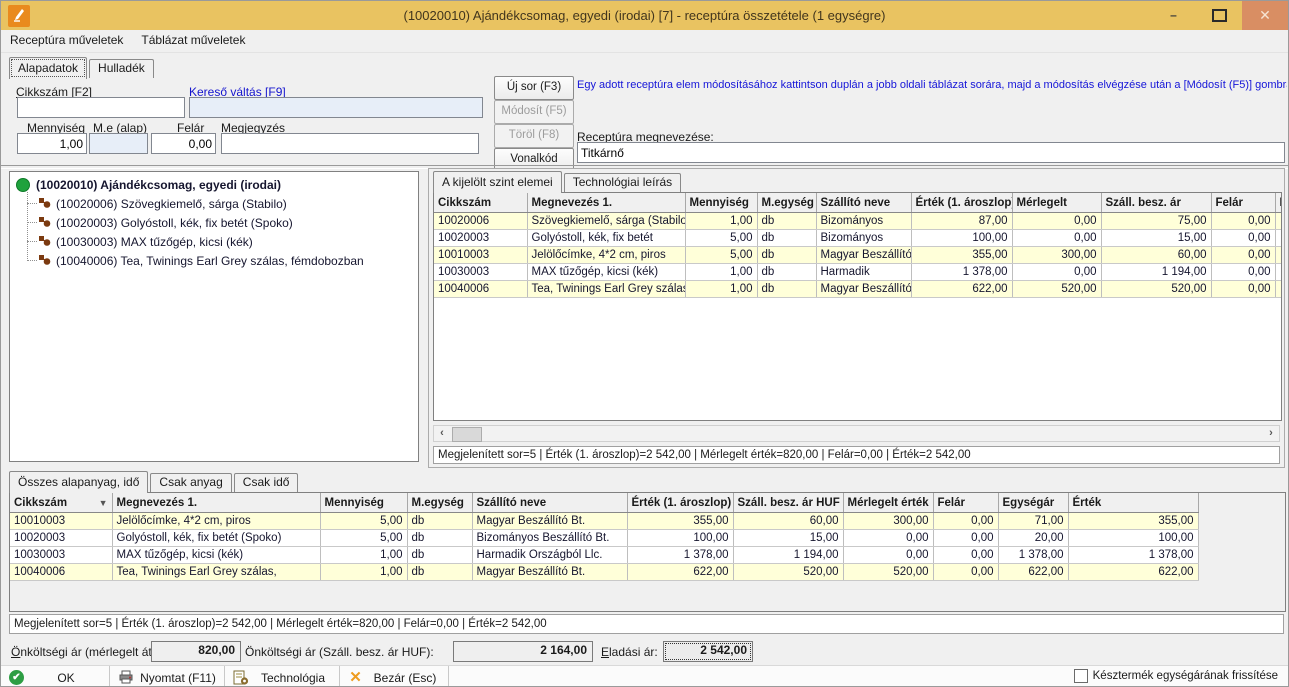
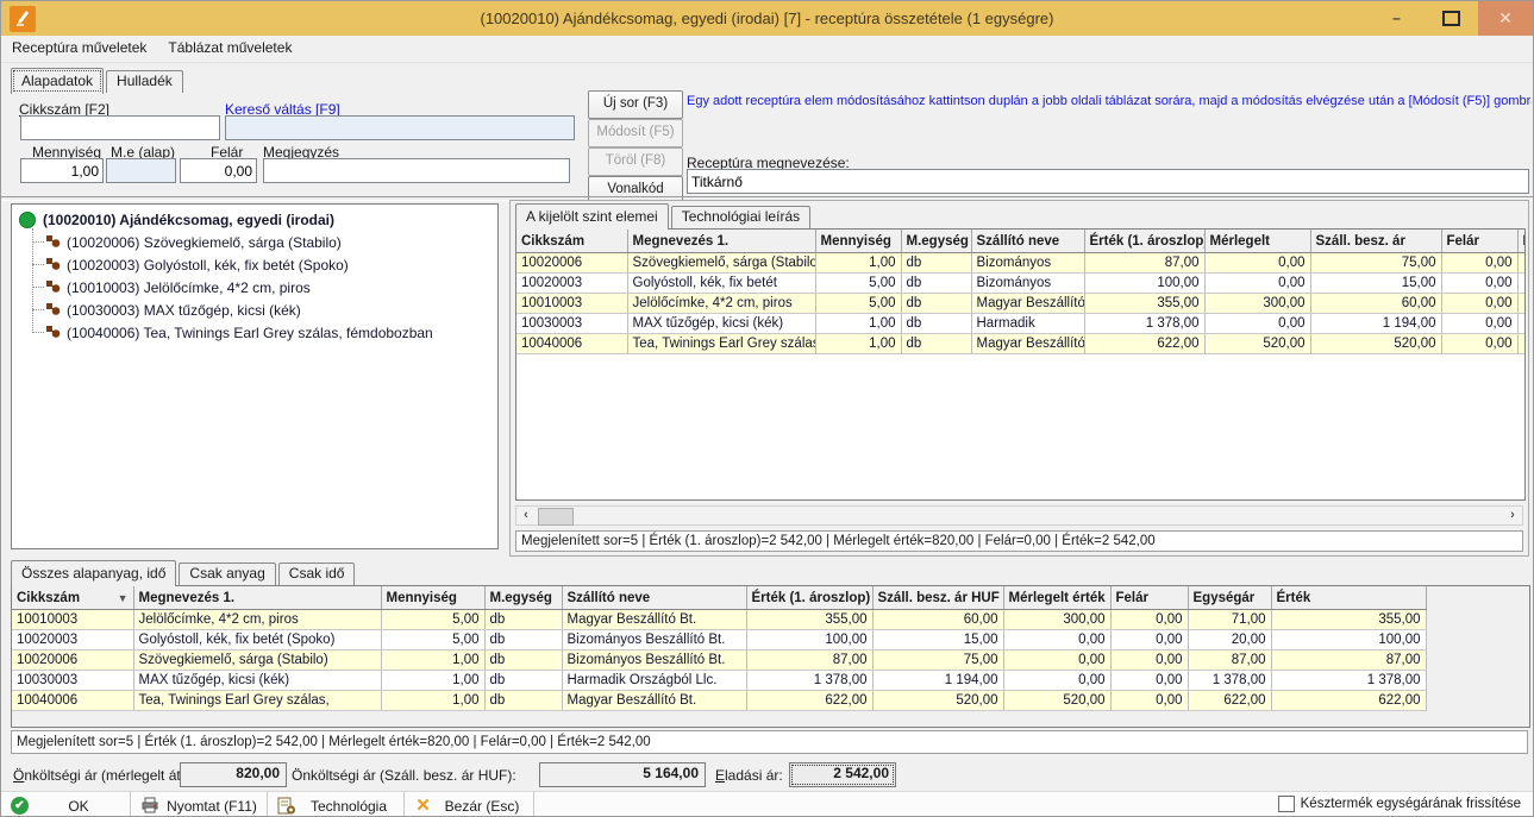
  (10020010) Ajándékcsomag, egyedi (irodai) [7] - receptúra összetétele (1 egységre)
  –
  ✕
  Receptúra műveletek Táblázat műveletek
  Alapadatok
  Hulladék
  Cikkszám [F2]
  Kereső váltás [F9]
  Mennyiség
  M.e (alap)
  Felár
  Megjegyzés
  1,00
  0,00
  Új sor (F3)
  Módosít (F5)
  Töröl (F8)
  Vonalkód
  Egy adott receptúra elem módosításához kattintson duplán a jobb oldali táblázat sorára, majd a módosítás elvégzése után a [Módosít (F5)] gombr
  Receptúra megnevezése:
  Titkárnő
  (10020010) Ajándékcsomag, egyedi (irodai)
  (10020006) Szövegkiemelő, sárga (Stabilo)
  (10020003) Golyóstoll, kék, fix betét (Spoko)
+ (10010003) Jelölőcímke, 4*2 cm, piros
  (10030003) MAX tűzőgép, kicsi (kék)
  (10040006) Tea, Twinings Earl Grey szálas, fémdobozban
  A kijelölt szint elemei
  Technológiai leírás
  Cikkszám	Megnevezés 1.	Mennyiség	M.egység	Szállító neve	Érték (1. ároszlop	Mérlegelt	Száll. besz. ár	Felár
  10020006	Szövegkiemelő, sárga (Stabilo	1,00	db	Bizományos	87,00	0,00	75,00	0,00
  10020003	Golyóstoll, kék, fix betét	5,00	db	Bizományos	100,00	0,00	15,00	0,00
  10010003	Jelölőcímke, 4*2 cm, piros	5,00	db	Magyar Beszállító	355,00	300,00	60,00	0,00
  10030003	MAX tűzőgép, kicsi (kék)	1,00	db	Harmadik	1 378,00	0,00	1 194,00	0,00
  10040006	Tea, Twinings Earl Grey szála	1,00	db	Magyar Beszállító	622,00	520,00	520,00	0,00
  ‹
  ›
  Megjelenített sor=5 | Érték (1. ároszlop)=2 542,00 | Mérlegelt érték=820,00 | Felár=0,00 | Érték=2 542,00
  Összes alapanyag, idő
  Csak anyag
  Csak idő
  Cikkszám ▼	Megnevezés 1.	Mennyiség	M.egység	Szállító neve	Érték (1. ároszlop)	Száll. besz. ár HUF	Mérlegelt érték	Felár	Egységár	Érték
  10010003	Jelölőcímke, 4*2 cm, piros	5,00	db	Magyar Beszállító Bt.	355,00	60,00	300,00	0,00	71,00	355,00
  10020003	Golyóstoll, kék, fix betét (Spoko)	5,00	db	Bizományos Beszállító Bt.	100,00	15,00	0,00	0,00	20,00	100,00
+ 10020006	Szövegkiemelő, sárga (Stabilo)	1,00	db	Bizományos Beszállító Bt.	87,00	75,00	0,00	0,00	87,00	87,00
  10030003	MAX tűzőgép, kicsi (kék)	1,00	db	Harmadik Országból Llc.	1 378,00	1 194,00	0,00	0,00	1 378,00	1 378,00
  10040006	Tea, Twinings Earl Grey szálas,	1,00	db	Magyar Beszállító Bt.	622,00	520,00	520,00	0,00	622,00	622,00
  Megjelenített sor=5 | Érték (1. ároszlop)=2 542,00 | Mérlegelt érték=820,00 | Felár=0,00 | Érték=2 542,00
  Önköltségi ár (mérlegelt á
  820,00
  Önköltségi ár (Száll. besz. ár HUF):
- 2 164,00
+ 5 164,00
  Eladási ár:
  2 542,00
  ✔
  OK
  Nyomtat (F11)
  Technológia
  ✕
  Bezár (Esc)
  Késztermék egységárának frissítése
